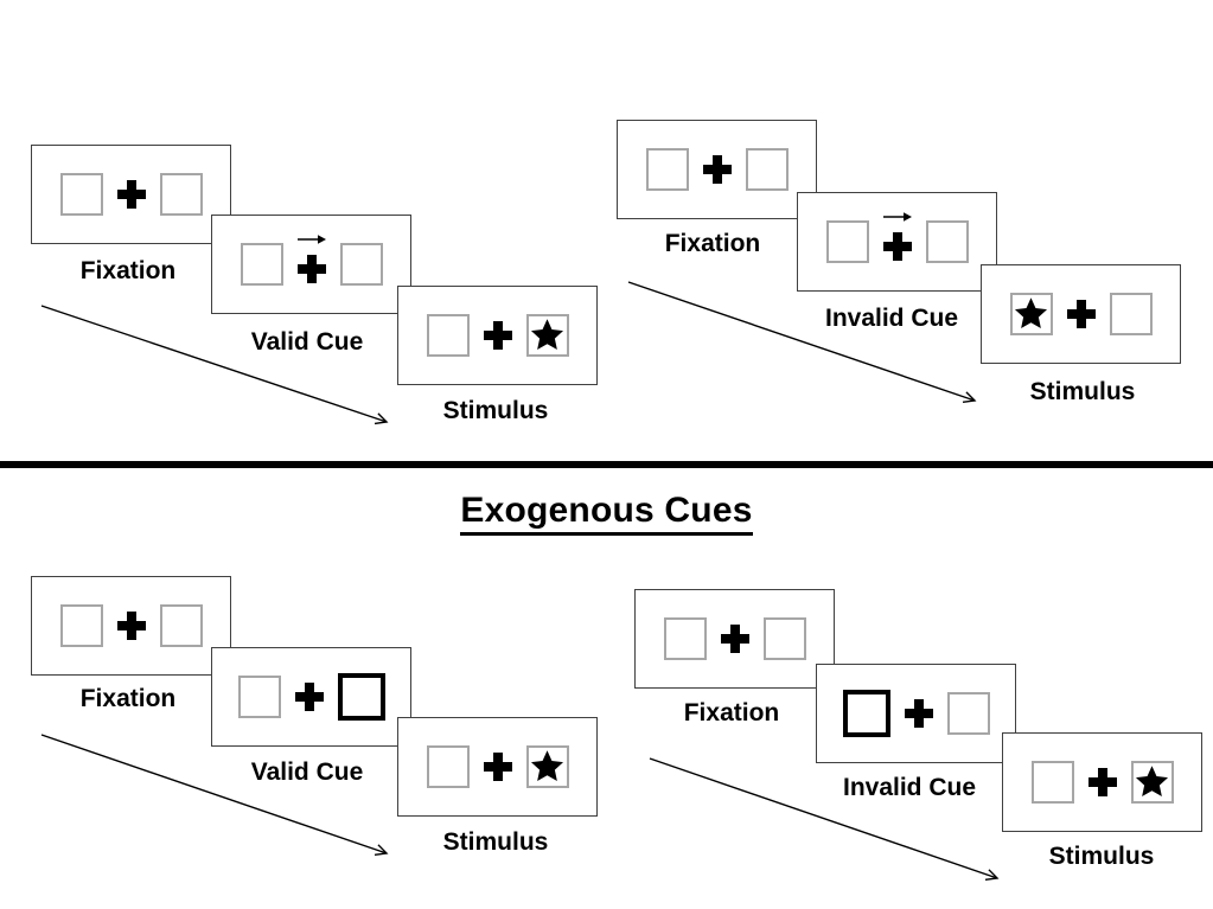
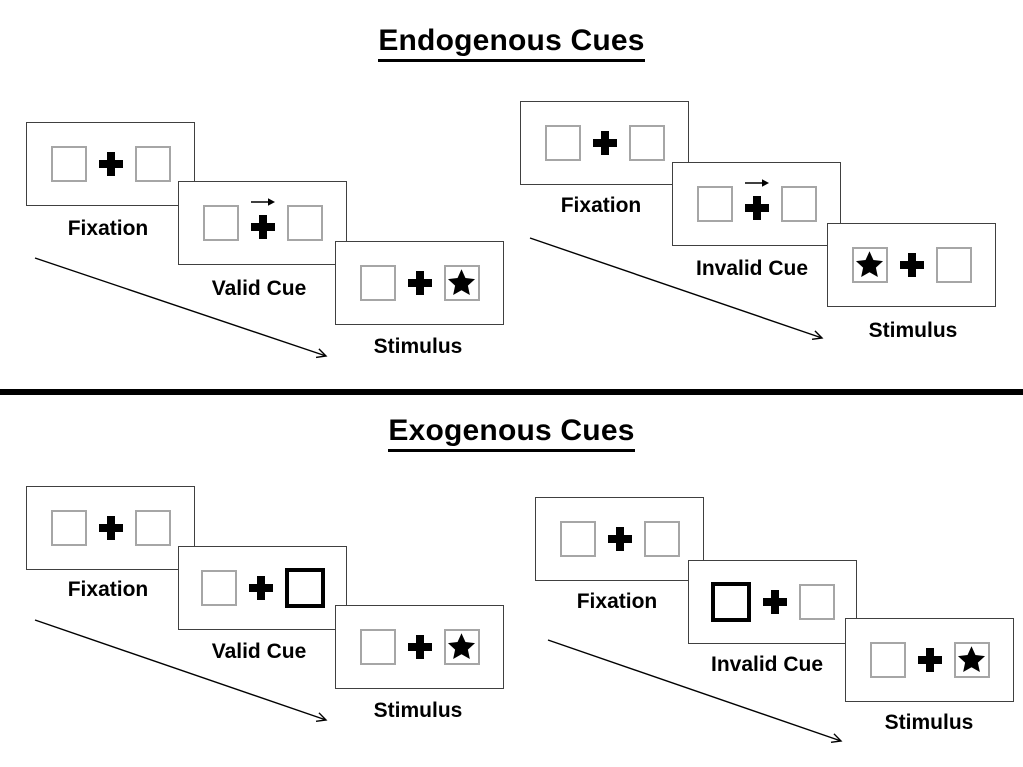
+ Endogenous Cues
  Fixation
  Valid Cue
  Stimulus
  Fixation
  Invalid Cue
  Stimulus
  Exogenous Cues
  Fixation
  Valid Cue
  Stimulus
  Fixation
  Invalid Cue
  Stimulus
